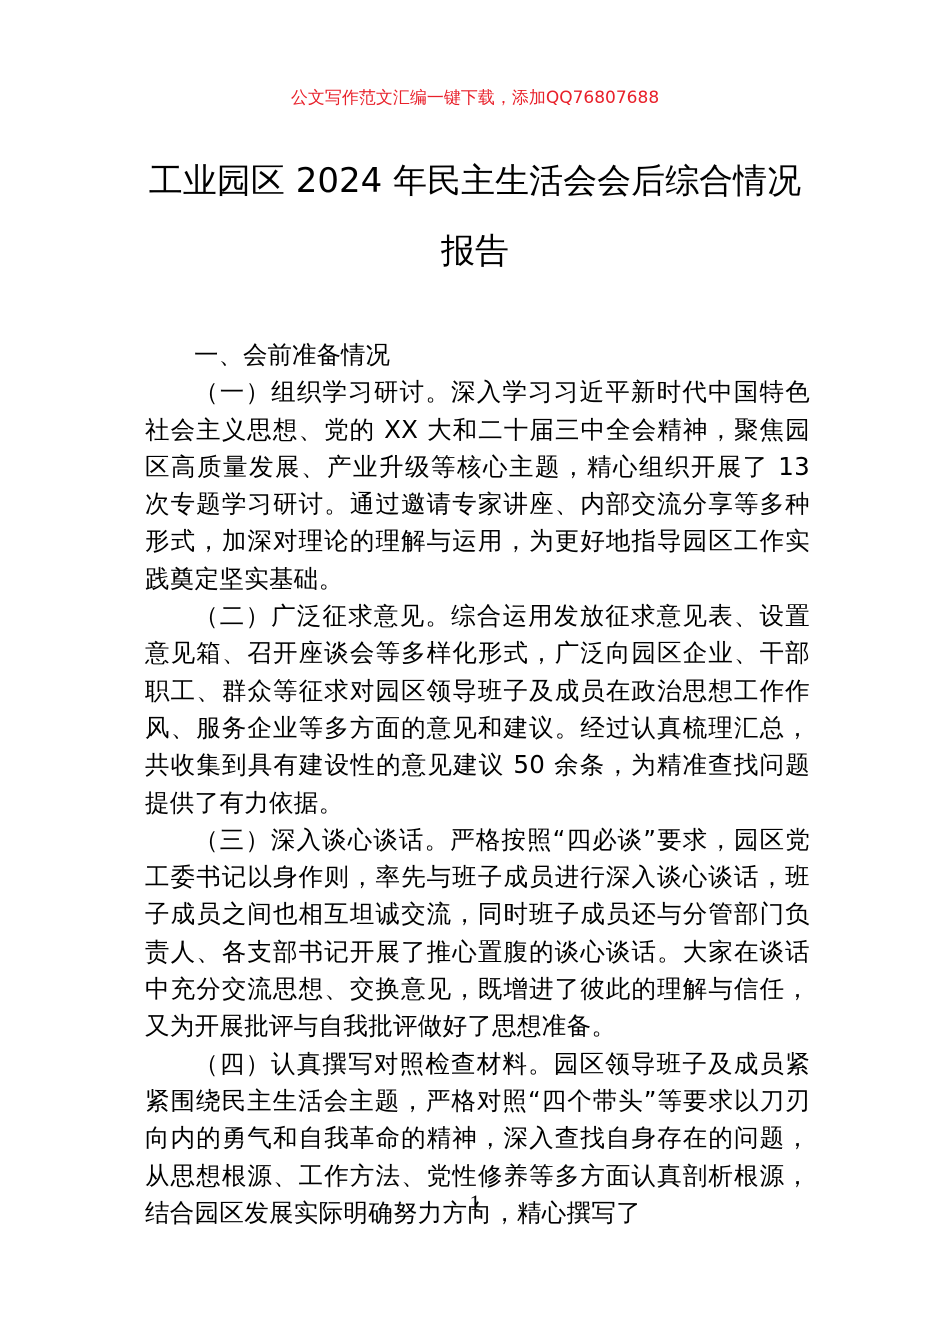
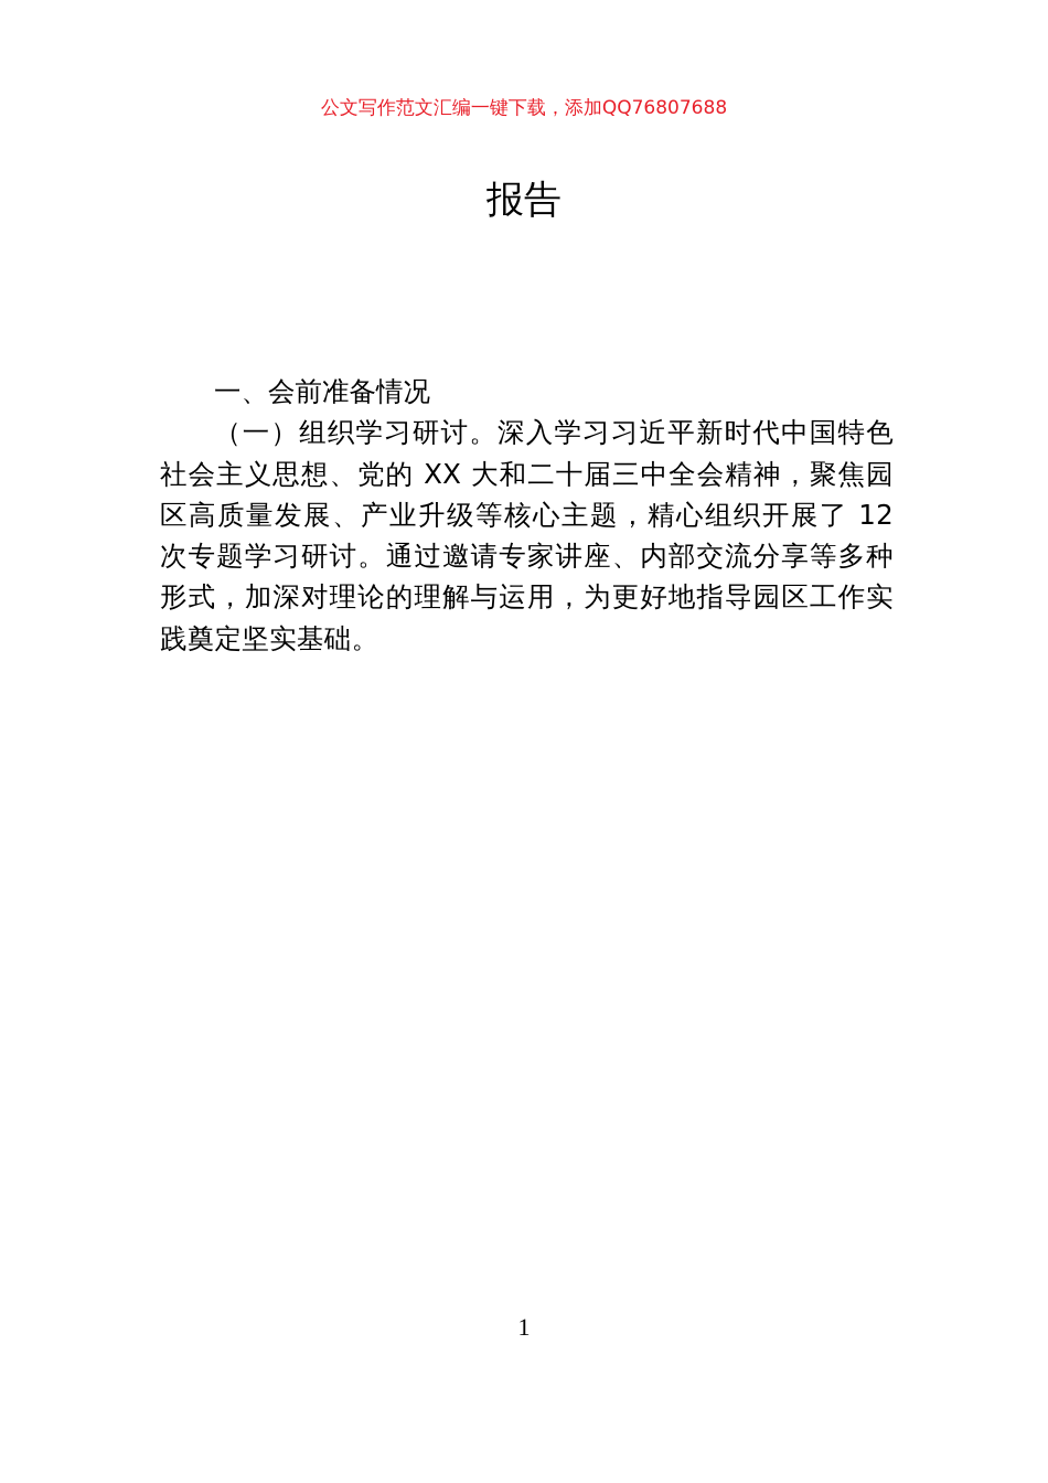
  公文写作范文汇编一键下载，添加QQ76807688
- 工业园区 2024 年民主生活会会后综合情况
  报告
  一、会前准备情况
- （一）组织学习研讨。深入学习习近平新时代中国特色社会主义思想、党的 XX 大和二十届三中全会精神，聚焦园区高质量发展、产业升级等核心主题，精心组织开展了 13 次专题学习研讨。通过邀请专家讲座、内部交流分享等多种形式，加深对理论的理解与运用，为更好地指导园区工作实践奠定坚实基础。
+ （一）组织学习研讨。深入学习习近平新时代中国特色社会主义思想、党的 XX 大和二十届三中全会精神，聚焦园区高质量发展、产业升级等核心主题，精心组织开展了 12 次专题学习研讨。通过邀请专家讲座、内部交流分享等多种形式，加深对理论的理解与运用，为更好地指导园区工作实践奠定坚实基础。
- （二）广泛征求意见。综合运用发放征求意见表、设置意见箱、召开座谈会等多样化形式，广泛向园区企业、干部职工、群众等征求对园区领导班子及成员在政治思想工作作风、服务企业等多方面的意见和建议。经过认真梳理汇总，共收集到具有建设性的意见建议 50 余条，为精准查找问题提供了有力依据。
- （三）深入谈心谈话。严格按照“四必谈”要求，园区党工委书记以身作则，率先与班子成员进行深入谈心谈话，班子成员之间也相互坦诚交流，同时班子成员还与分管部门负责人、各支部书记开展了推心置腹的谈心谈话。大家在谈话中充分交流思想、交换意见，既增进了彼此的理解与信任，又为开展批评与自我批评做好了思想准备。
- （四）认真撰写对照检查材料。园区领导班子及成员紧紧围绕民主生活会主题，严格对照“四个带头”等要求以刀刃向内的勇气和自我革命的精神，深入查找自身存在的问题，从思想根源、工作方法、党性修养等多方面认真剖析根源，结合园区发展实际明确努力方向，精心撰写了
  1
